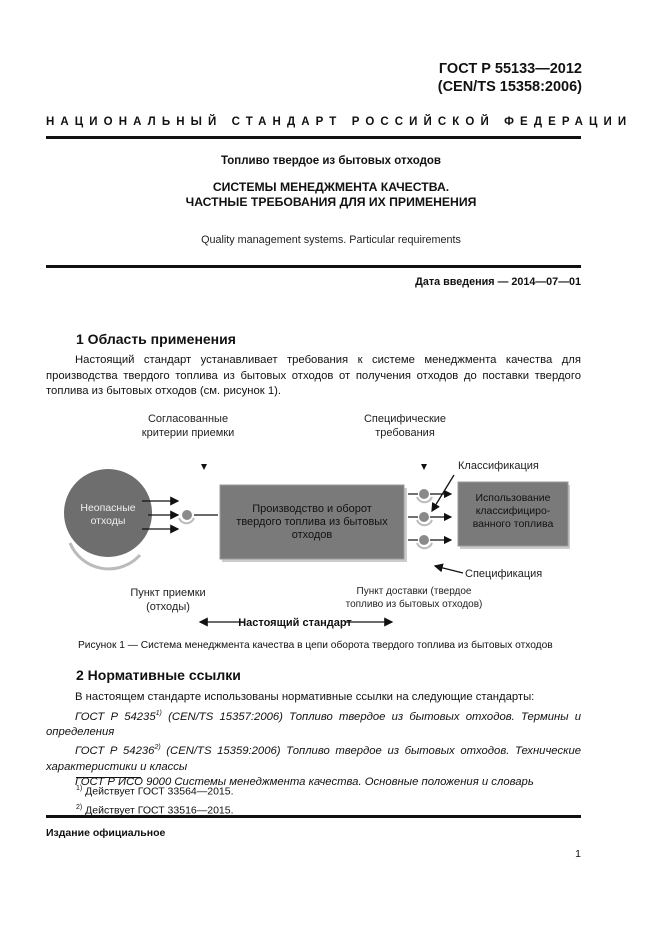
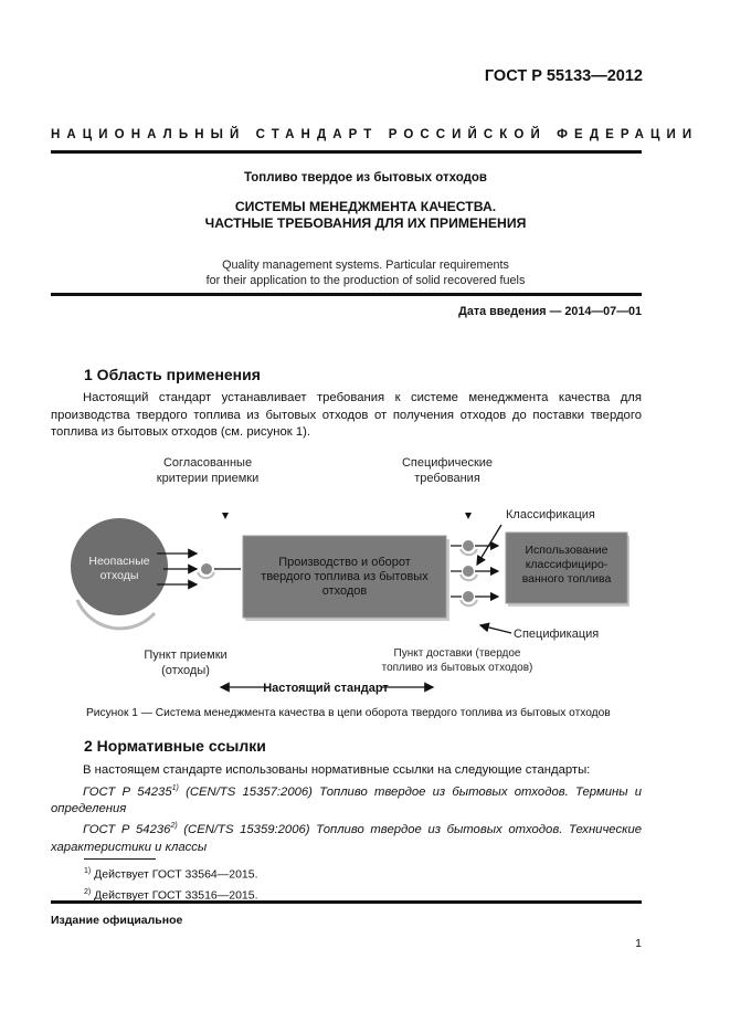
  ГОСТ Р 55133—2012
- (CEN/TS 15358:2006)
  НАЦИОНАЛЬНЫЙ СТАНДАРТ РОССИЙСКОЙ ФЕДЕРАЦИИ
  Топливо твердое из бытовых отходов
  СИСТЕМЫ МЕНЕДЖМЕНТА КАЧЕСТВА.
  ЧАСТНЫЕ ТРЕБОВАНИЯ ДЛЯ ИХ ПРИМЕНЕНИЯ
  Quality management systems. Particular requirements
+ for their application to the production of solid recovered fuels
  Дата введения — 2014—07—01
  1 Область применения
  Настоящий стандарт устанавливает требования к системе менеджмента качества для производства твердого топлива из бытовых отходов от получения отходов до поставки твердого топлива из бытовых отходов (см. рисунок 1).
  Согласованные
  критерии приемки
  Специфические
  требования
  Неопасные
  отходы
  Производство и оборот
  твердого топлива из бытовых
  отходов
  Использование
  классифициро-
  ванного топлива
  Классификация
  Спецификация
  Пункт приемки
  (отходы)
  Пункт доставки (твердое
  топливо из бытовых отходов)
  Настоящий стандарт
  Рисунок 1 — Система менеджмента качества в цепи оборота твердого топлива из бытовых отходов
  2 Нормативные ссылки
  В настоящем стандарте использованы нормативные ссылки на следующие стандарты:
  ГОСТ Р 54235 (CEN/TS 15357:2006) Топливо твердое из бытовых отходов. Термины и определения
  ГОСТ Р 54236 (CEN/TS 15359:2006) Топливо твердое из бытовых отходов. Технические характеристики и классы
- ГОСТ Р ИСО 9000 Системы менеджмента качества. Основные положения и словарь
  Действует ГОСТ 33564—2015.
  Действует ГОСТ 33516—2015.
  Издание официальное
  1
